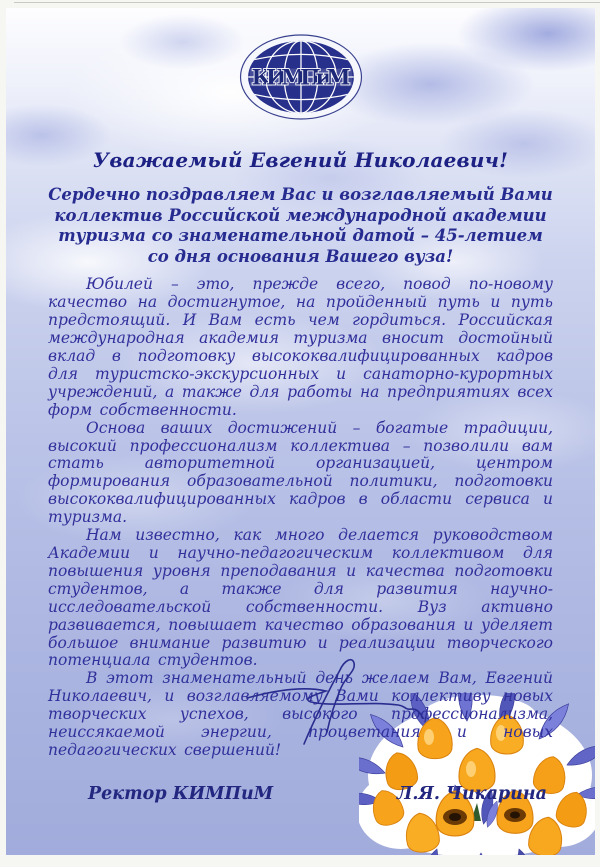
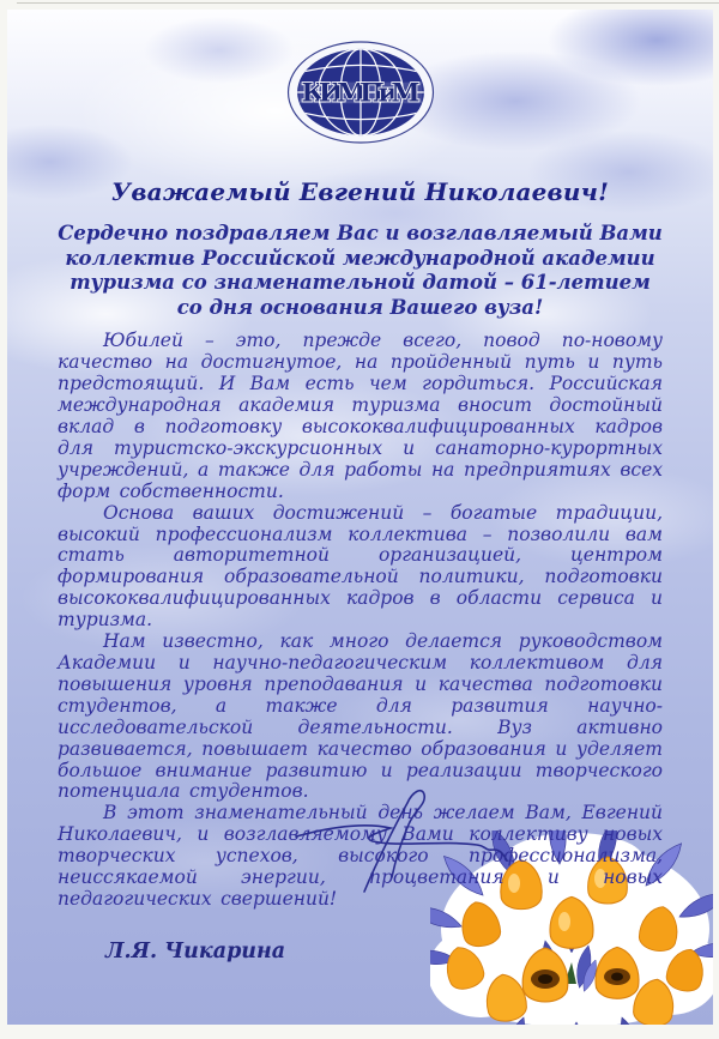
  КИМПиМ
  Уважаемый Евгений Николаевич!
- Сердечно поздравляем Вас и возглавляемый Вами коллектив Российской международной академии туризма со знаменательной датой – 45-летием со дня основания Вашего вуза!
+ Сердечно поздравляем Вас и возглавляемый Вами коллектив Российской международной академии туризма со знаменательной датой – 61-летием со дня основания Вашего вуза!
  Юбилей – это, прежде всего, повод по-новому качество на достигнутое, на пройденный путь и путь предстоящий. И Вам есть чем гордиться. Российская международная академия туризма вносит достойный вклад в подготовку высококвалифицированных кадров для туристско-экскурсионных и санаторно-курортных учреждений, а также для работы на предприятиях всех форм собственности.
  Основа ваших достижений – богатые традиции, высокий профессионализм коллектива – позволили вам стать авторитетной организацией, центром формирования образовательной политики, подготовки высококвалифицированных кадров в области сервиса и туризма.
- Нам известно, как много делается руководством Академии и научно-педагогическим коллективом для повышения уровня преподавания и качества подготовки студентов, а также для развития научно-исследовательской собственности. Вуз активно развивается, повышает качество образования и уделяет большое внимание развитию и реализации творческого потенциала студентов.
+ Нам известно, как много делается руководством Академии и научно-педагогическим коллективом для повышения уровня преподавания и качества подготовки студентов, а также для развития научно-исследовательской деятельности. Вуз активно развивается, повышает качество образования и уделяет большое внимание развитию и реализации творческого потенциала студентов.
  В этот знаменательный день желаем Вам, Евгений Николаевич, и возглавяемому Вами коллективу новых творческих успехов, выского профессионализма, неиссякаемой энергии, процветания и новых педагогических свершений!
- Ректор КИМПиМ
  Л.Я. Чикарина
